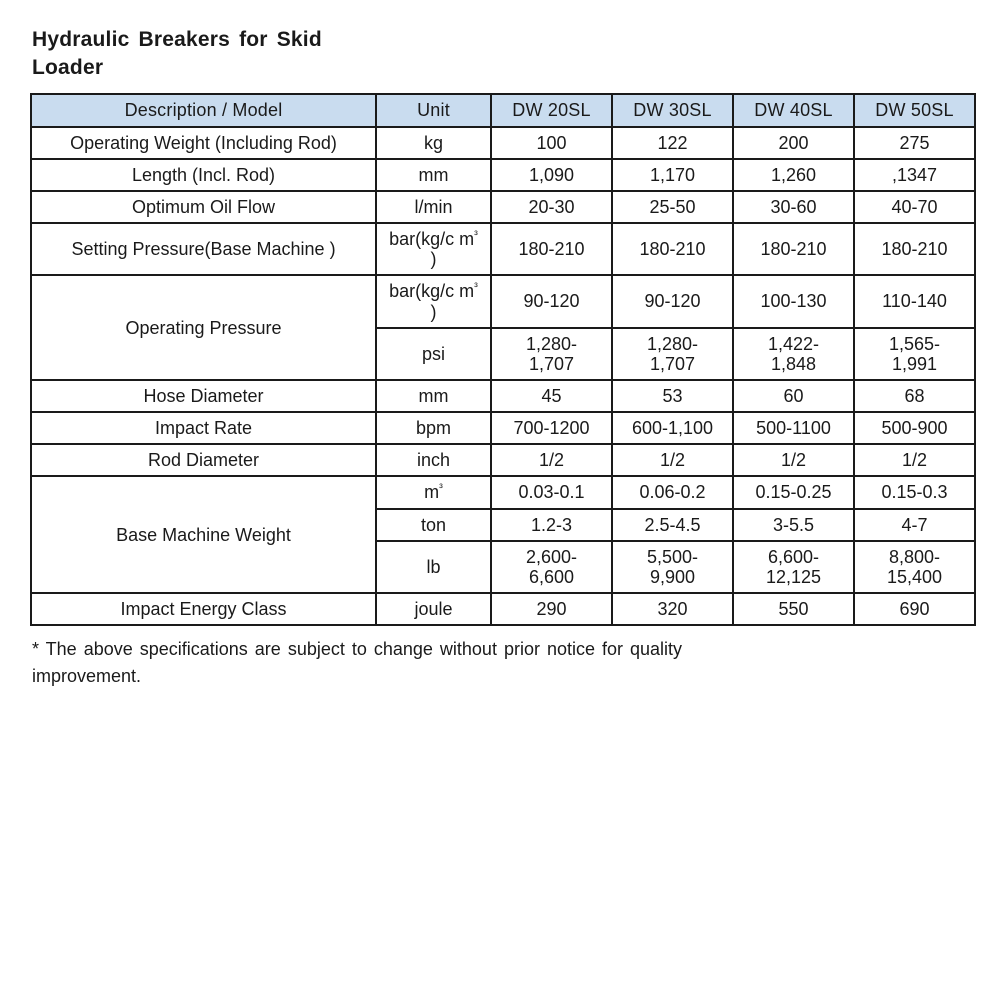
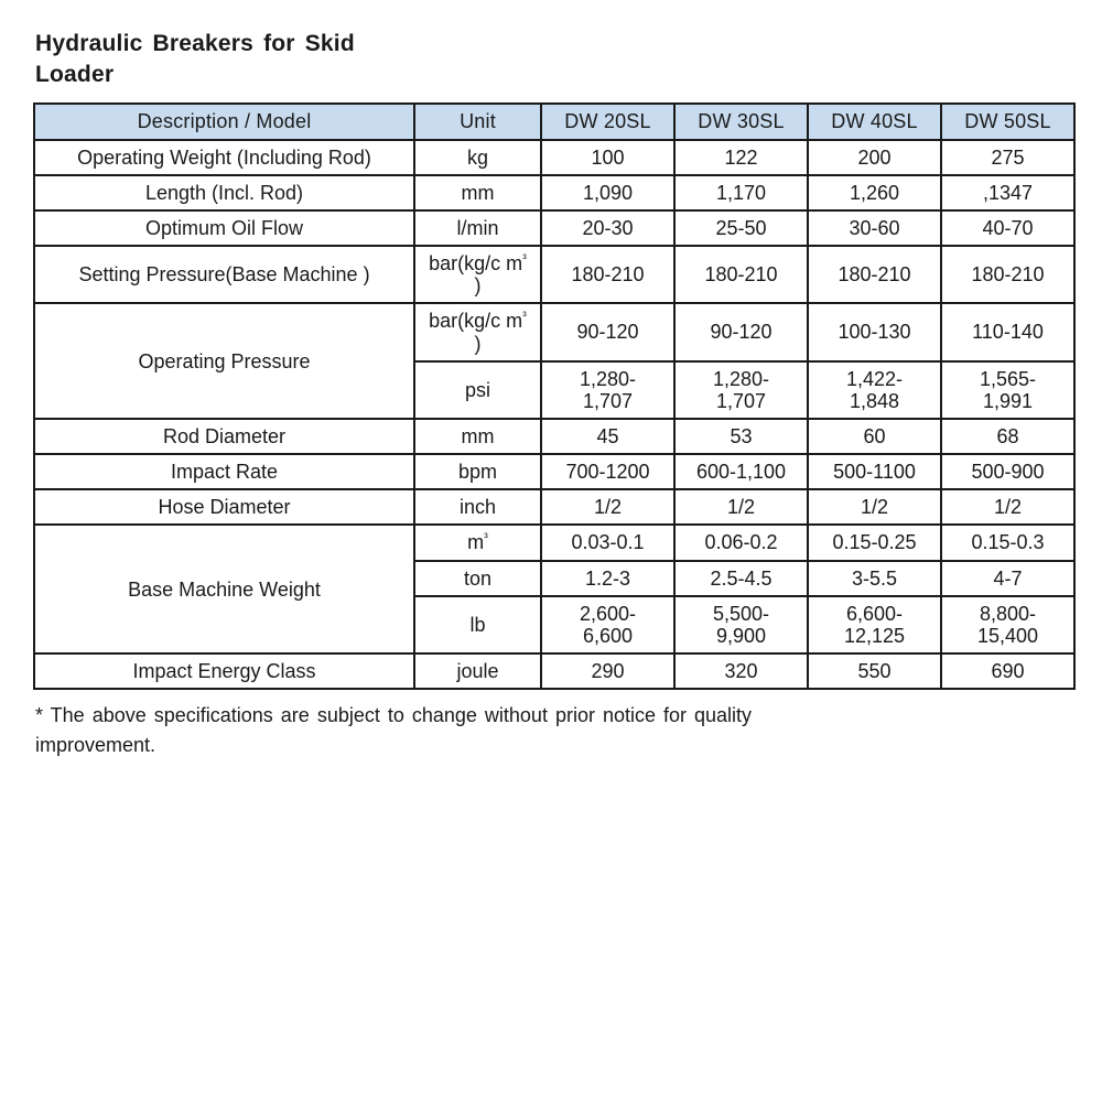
  Hydraulic Breakers for Skid Loader
  Description / Model	Unit	DW 20SL	DW 30SL	DW 40SL	DW 50SL
  Operating Weight (Including Rod)	kg	100	122	200	275
  Length (Incl. Rod)	mm	1,090	1,170	1,260	,1347
  Optimum Oil Flow	l/min	20-30	25-50	30-60	40-70
  Setting Pressure(Base Machine )	bar(kg/c m³ )	180-210	180-210	180-210	180-210
  Operating Pressure	bar(kg/c m³ )	90-120	90-120	100-130	110-140
  psi	1,280- 1,707	1,280- 1,707	1,422- 1,848	1,565- 1,991
- Hose Diameter	mm	45	53	60	68
+ Rod Diameter	mm	45	53	60	68
  Impact Rate	bpm	700-1200	600-1,100	500-1100	500-900
- Rod Diameter	inch	1/2	1/2	1/2	1/2
+ Hose Diameter	inch	1/2	1/2	1/2	1/2
  Base Machine Weight	m³	0.03-0.1	0.06-0.2	0.15-0.25	0.15-0.3
  ton	1.2-3	2.5-4.5	3-5.5	4-7
  lb	2,600- 6,600	5,500- 9,900	6,600- 12,125	8,800- 15,400
  Impact Energy Class	joule	290	320	550	690
  * The above specifications are subject to change without prior notice for quality improvement.
